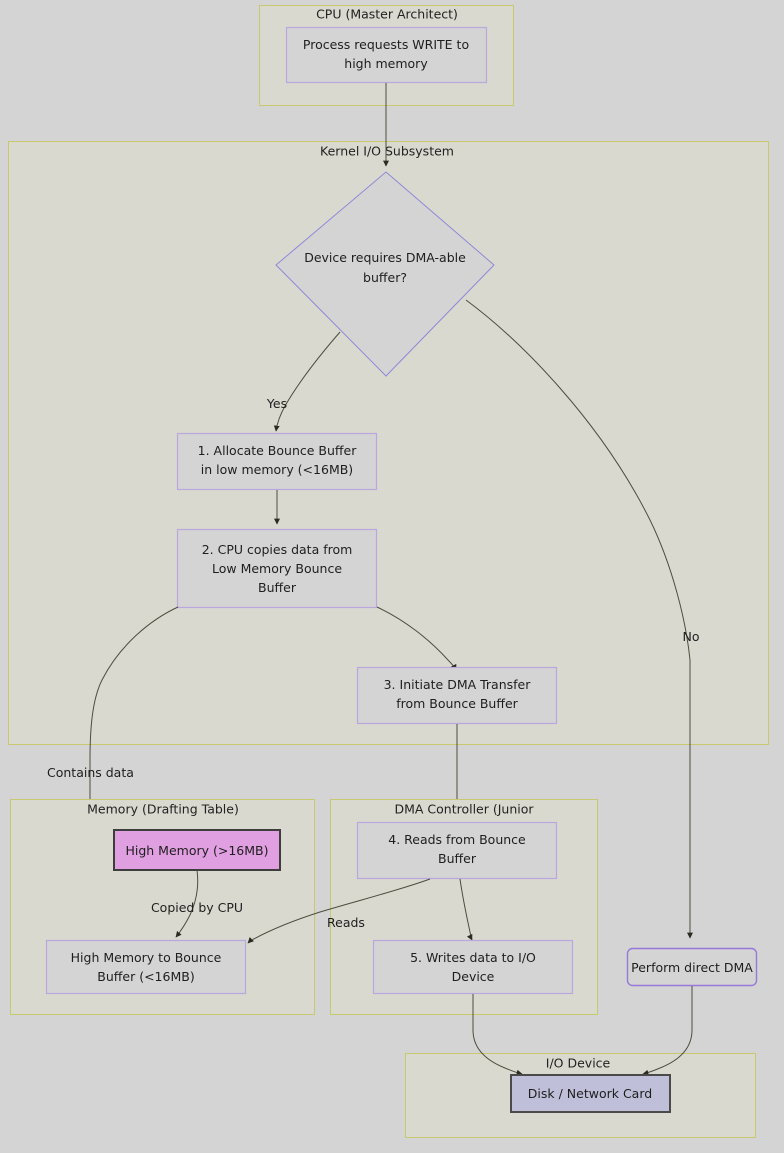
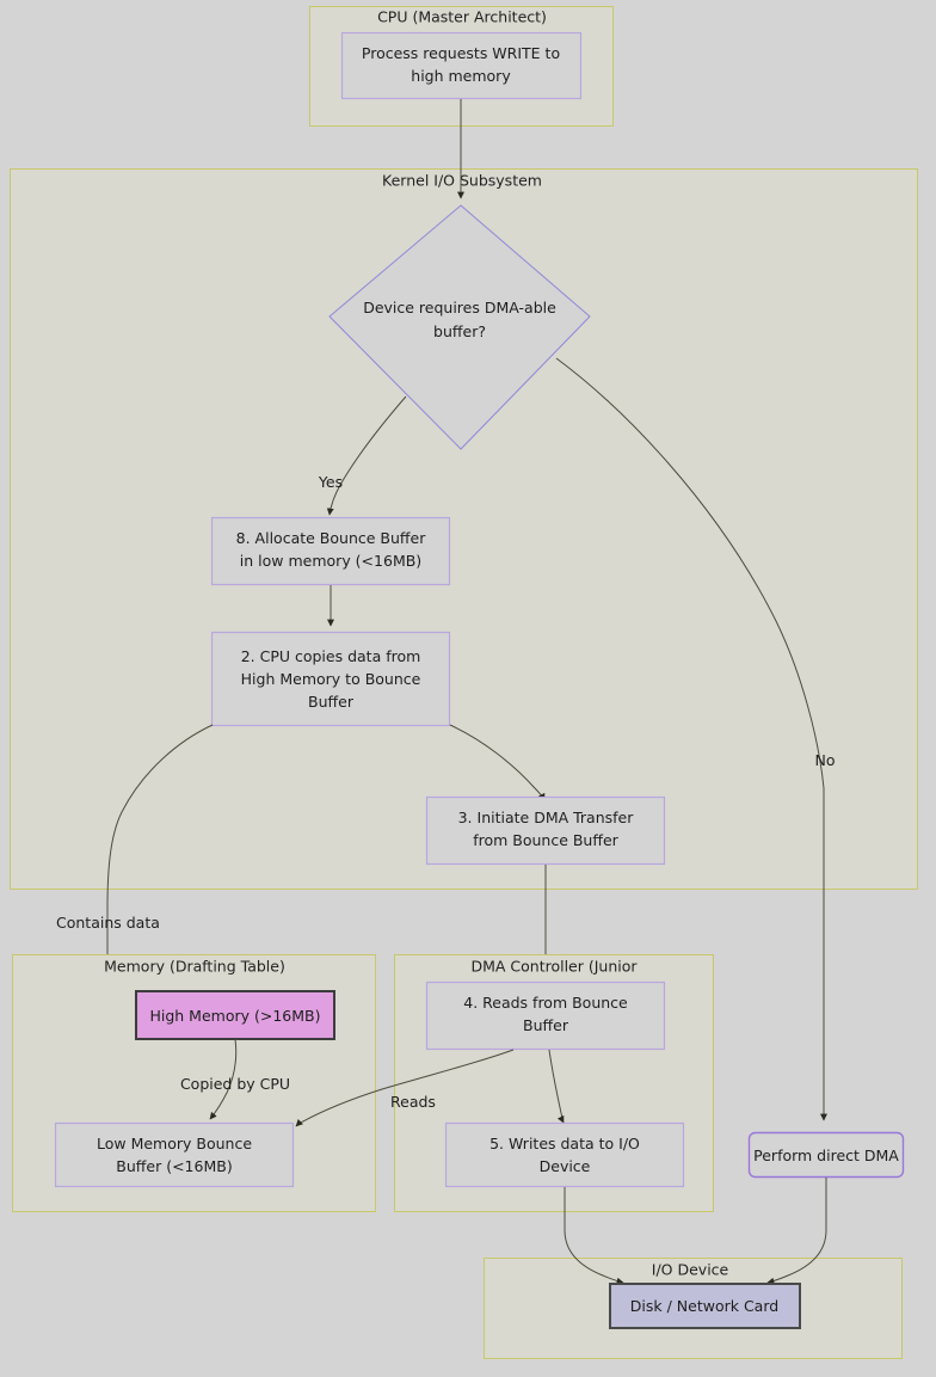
  CPU (Master Architect)
  Process requests WRITE to
  high memory
  Kernel I/O Subsystem
  Device requires DMA-able
  buffer?
  Yes
  No
- 1. Allocate Bounce Buffer
+ 8. Allocate Bounce Buffer
  in low memory (<16MB)
  2. CPU copies data from
- Low Memory Bounce
+ High Memory to Bounce
  Buffer
  Contains data
  3. Initiate DMA Transfer
  from Bounce Buffer
  Memory (Drafting Table)
  DMA Controller (Junior
  High Memory (>16MB)
  Copied by CPU
- High Memory to Bounce
+ Low Memory Bounce
  Buffer (<16MB)
  4. Reads from Bounce
  Buffer
  Reads
  5. Writes data to I/O
  Device
  Perform direct DMA
  I/O Device
  Disk / Network Card
